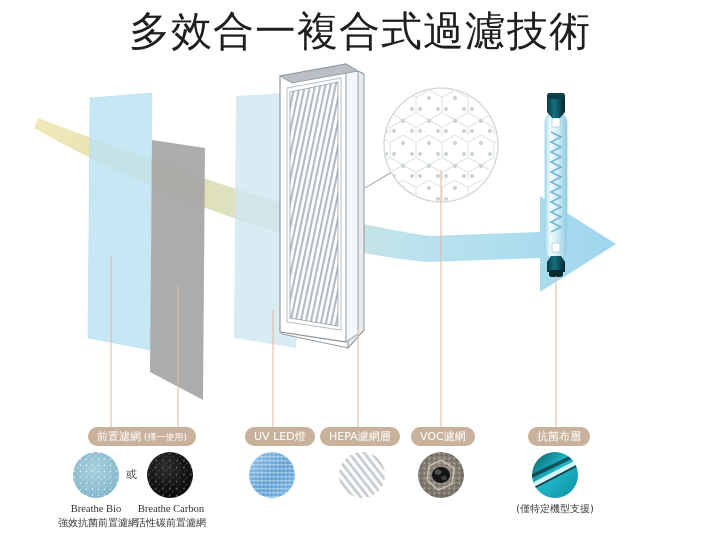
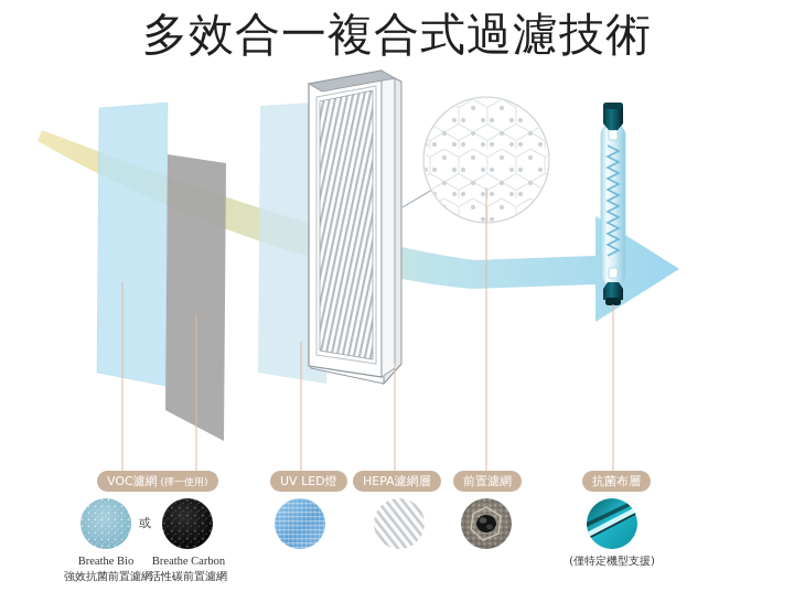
  多效合一複合式過濾技術
- 前置濾網 (擇一使用)
+ VOC濾網 (擇一使用)
  UV LED燈
  HEPA濾網層
- VOC濾網
+ 前置濾網
  抗菌布層
  或
  Breathe Bio
  強效抗菌前置濾網
  Breathe Carbon
  活性碳前置濾網
  (僅特定機型支援)
